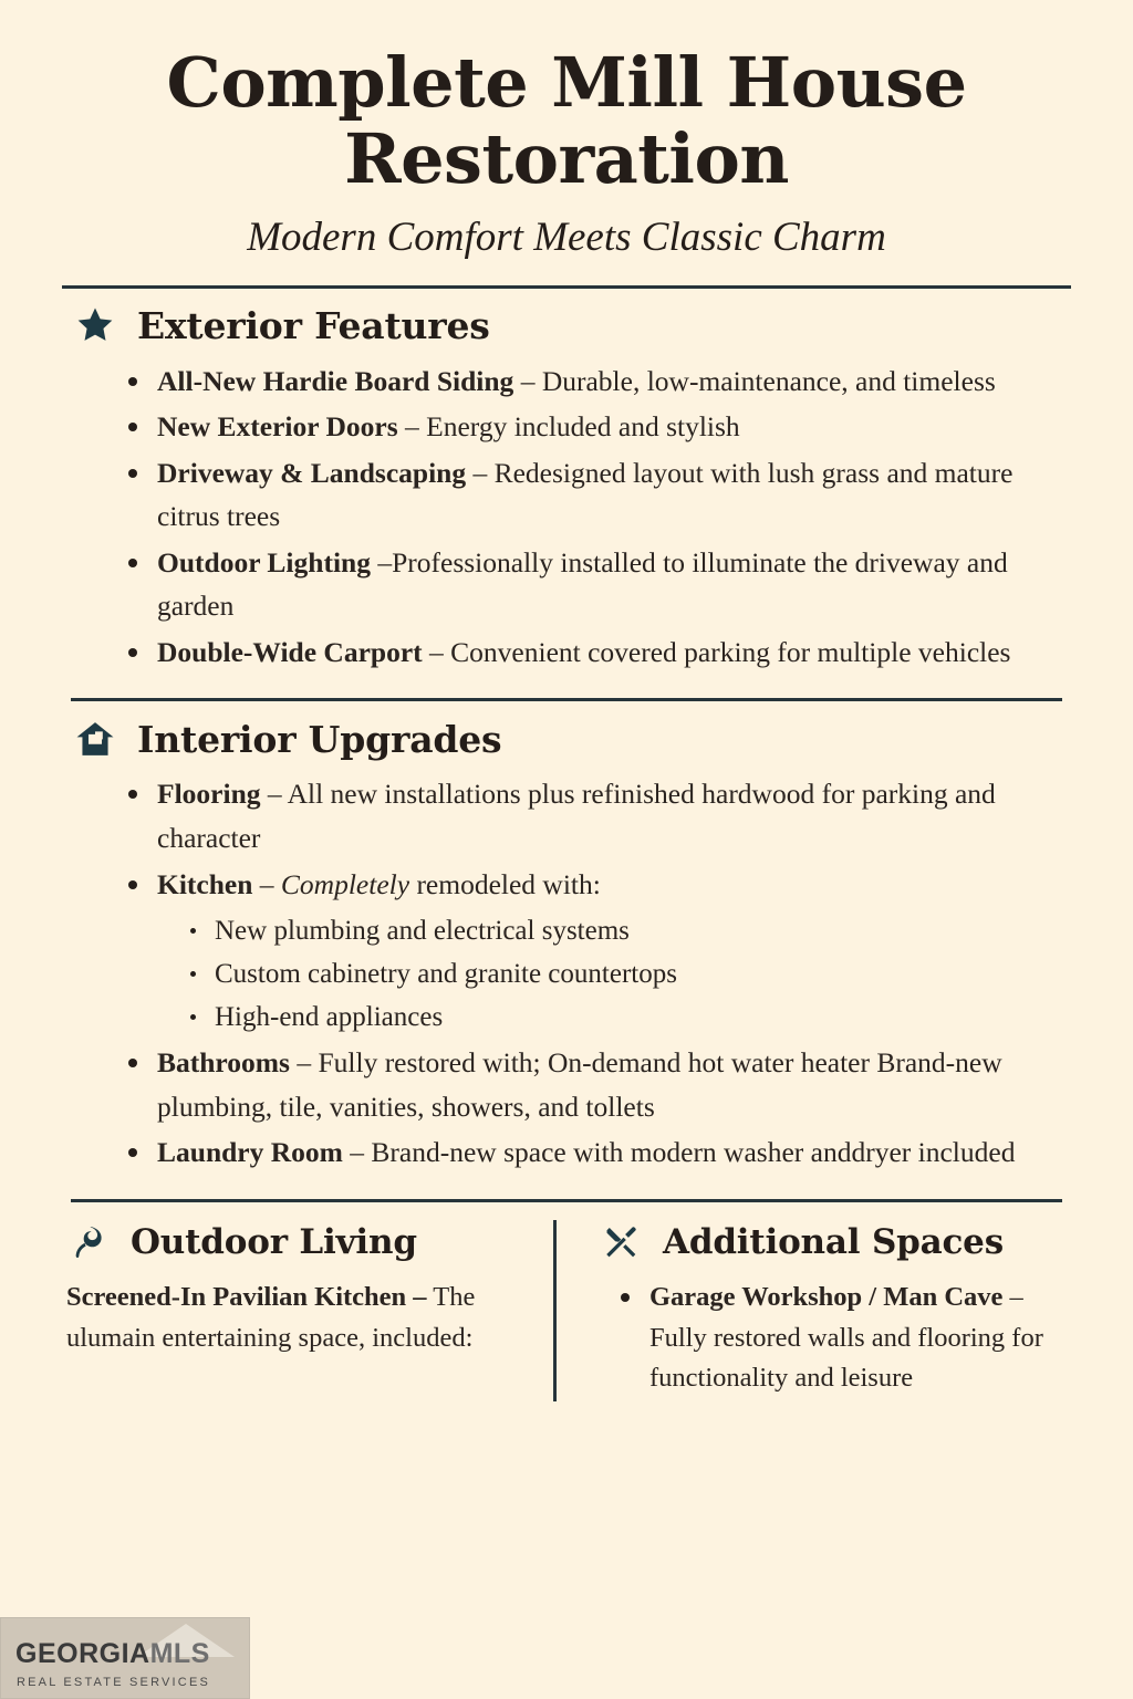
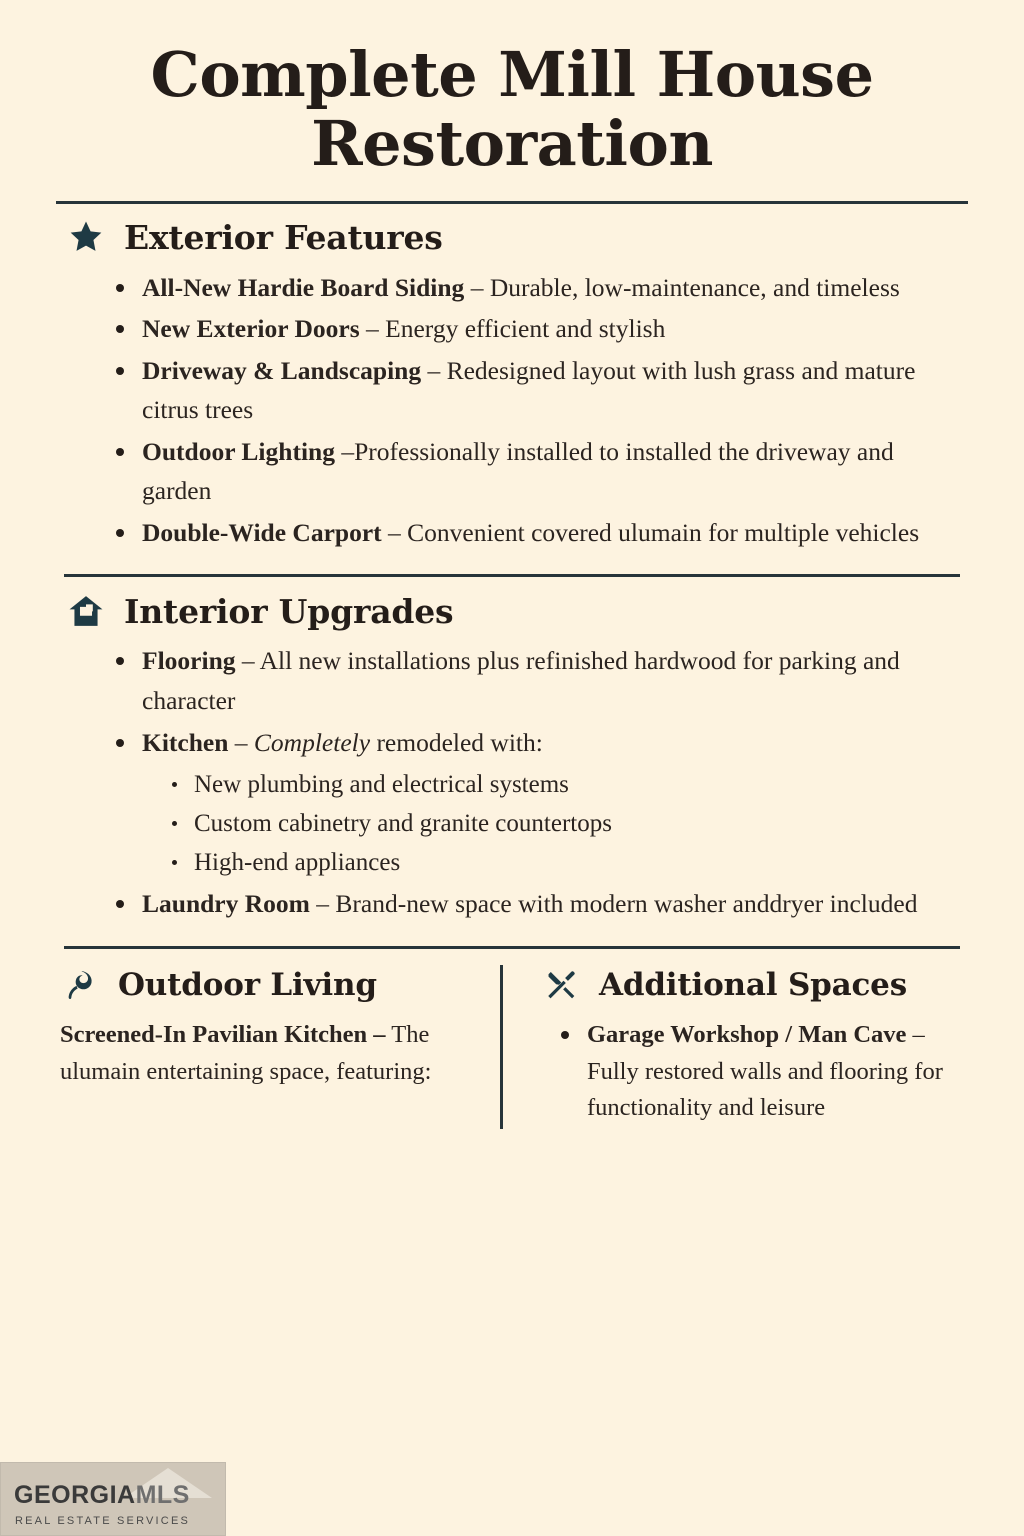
  Complete Mill House Restoration
- Modern Comfort Meets Classic Charm
  Exterior Features
  All-New Hardie Board Siding – Durable, low-maintenance, and timeless
- New Exterior Doors – Energy included and stylish
+ New Exterior Doors – Energy efficient and stylish
  Driveway & Landscaping – Redesigned layout with lush grass and mature citrus trees
- Outdoor Lighting –Professionally installed to illuminate the driveway and garden
+ Outdoor Lighting –Professionally installed to installed the driveway and garden
- Double-Wide Carport – Convenient covered parking for multiple vehicles
+ Double-Wide Carport – Convenient covered ulumain for multiple vehicles
  Interior Upgrades
  Flooring – All new installations plus refinished hardwood for parking and character
  Kitchen – Completely remodeled with:
  New plumbing and electrical systems
  Custom cabinetry and granite countertops
  High-end appliances
- Bathrooms – Fully restored with; On-demand hot water heater Brand-new plumbing, tile, vanities, showers, and tollets
  Laundry Room – Brand-new space with modern washer anddryer included
  Outdoor Living
- Screened-In Pavilian Kitchen – The ulumain entertaining space, included:
+ Screened-In Pavilian Kitchen – The ulumain entertaining space, featuring:
  Additional Spaces
  Garage Workshop / Man Cave – Fully restored walls and flooring for functionality and leisure
  GEORGIAMLS
  REAL ESTATE SERVICES
